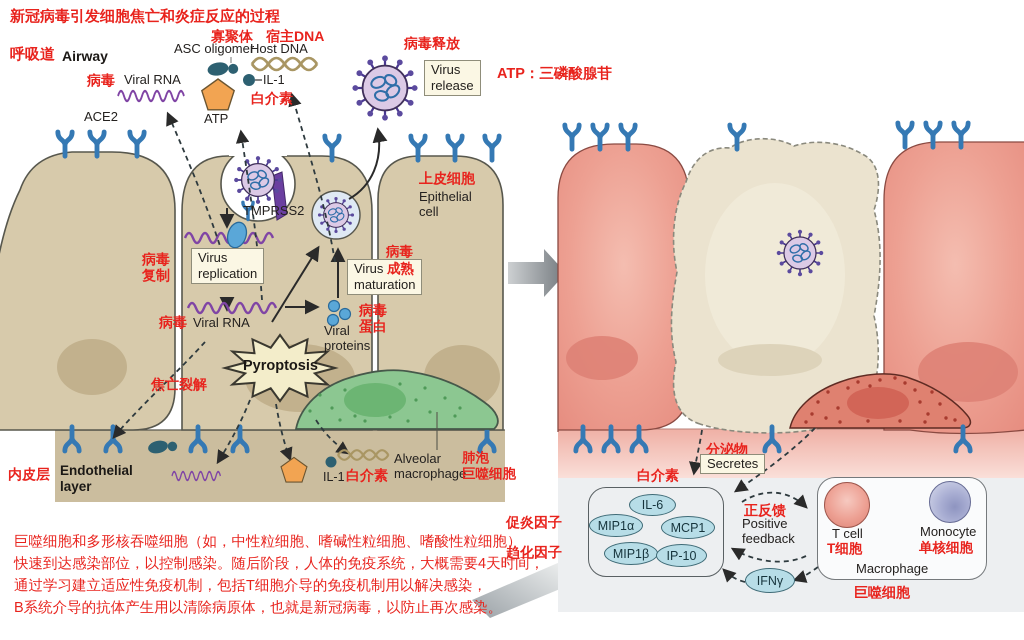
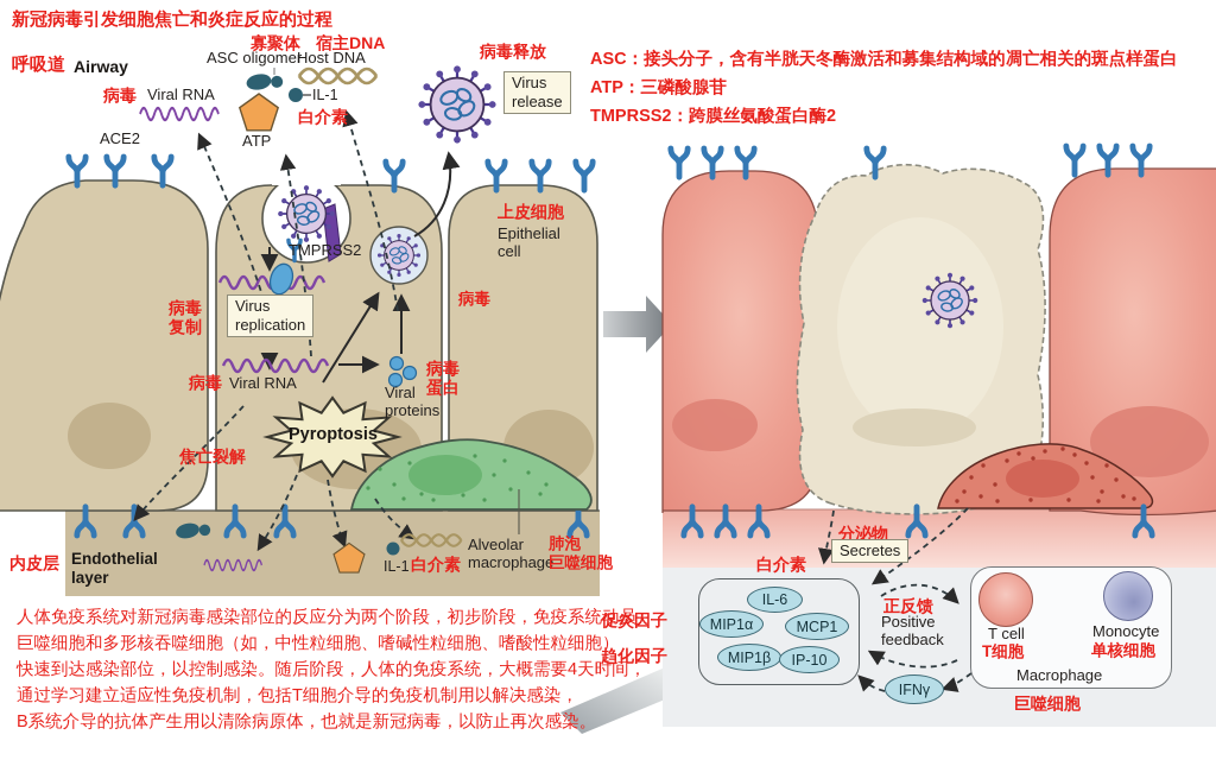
  新冠病毒引发细胞焦亡和炎症反应的过程
  呼吸道
  Airway
  病毒
  Viral RNA
  寡聚体
  ASC oligomer
  宿主DNA
  Host DNA
  IL-1
  白介素
  ATP
  ACE2
  病毒释放
  Virus
  release
  TMPRSS2
  病毒
  复制
  Virus
  replication
  上皮细胞
  Epithelial
  cell
  病毒
- Virus 成熟
- maturation
  病毒
  Viral RNA
  Viral
  proteins
  病毒
  蛋白
  Pyroptosis
  焦亡裂解
  内皮层
  Endothelial
  layer
  IL-1
  白介素
  Alveolar
  macrophage
  肺泡
  巨噬细胞
+ ASC：接头分子，含有半胱天冬酶激活和募集结构域的凋亡相关的斑点样蛋白
  ATP：三磷酸腺苷
+ TMPRSS2：跨膜丝氨酸蛋白酶2
  分泌物
  Secretes
  白介素
  促炎因子
  趋化因子
  IL-6
  MIP1α
  MCP1
  MIP1β
  IP-10
  IFNγ
  正反馈
  Positive
  feedback
  T cell
  T细胞
  Monocyte
  单核细胞
  Macrophage
  巨噬细胞
+ 人体免疫系统对新冠病毒感染部位的反应分为两个阶段，初步阶段，免疫系统动员
  巨噬细胞和多形核吞噬细胞（如，中性粒细胞、嗜碱性粒细胞、嗜酸性粒细胞）
  快速到达感染部位，以控制感染。随后阶段，人体的免疫系统，大概需要4天时间，
  通过学习建立适应性免疫机制，包括T细胞介导的免疫机制用以解决感染，
  B系统介导的抗体产生用以清除病原体，也就是新冠病毒，以防止再次感染。
